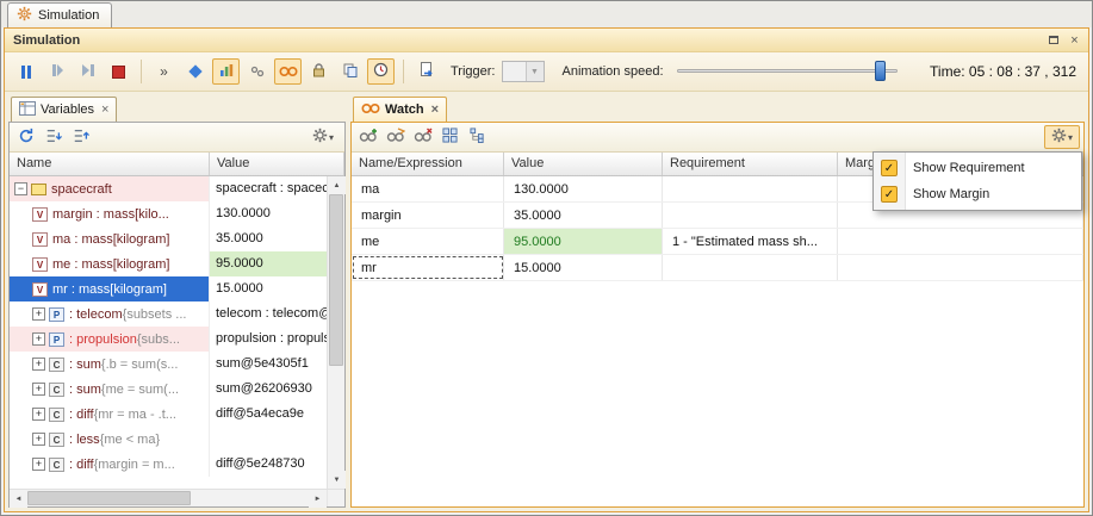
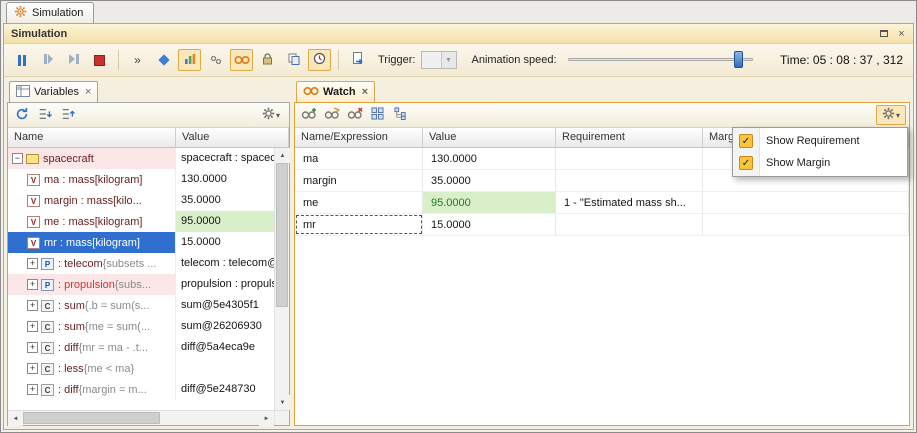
  Simulation
  Simulation
  ×
  »
  Trigger:
  Animation speed:
  Time: 05 : 08 : 37 , 312
  Variables
  ×
  ▾
  Name
  Value
  −
  spacecraft
  spacecraft : space
  V
- margin : mass[kilo...
+ ma : mass[kilogram]
  130.0000
  V
- ma : mass[kilogram]
+ margin : mass[kilo...
  35.0000
  V
  me : mass[kilogram]
  95.0000
  V
  mr : mass[kilogram]
  15.0000
  +
  P
  : telecom
  {subsets ...
  telecom : telecom@
  +
  P
  : propulsion
  {subs...
  propulsion : propul
  +
  C
  : sum
  {.b = sum(s...
  sum@5e4305f1
  +
  C
  : sum
  {me = sum(...
  sum@26206930
  +
  C
  : diff
  {mr = ma - .t...
  diff@5a4eca9e
  +
  C
  : less
  {me < ma}
  +
  C
  : diff
  {margin = m...
  diff@5e248730
  Watch
  ×
  ▾
  Name/Expression
  Value
  Requirement
  ma
  130.0000
  margin
  35.0000
  me
  95.0000
  1 - "Estimated mass sh...
  mr
  15.0000
  ✓
  Show Requirement
  ✓
  Show Margin
